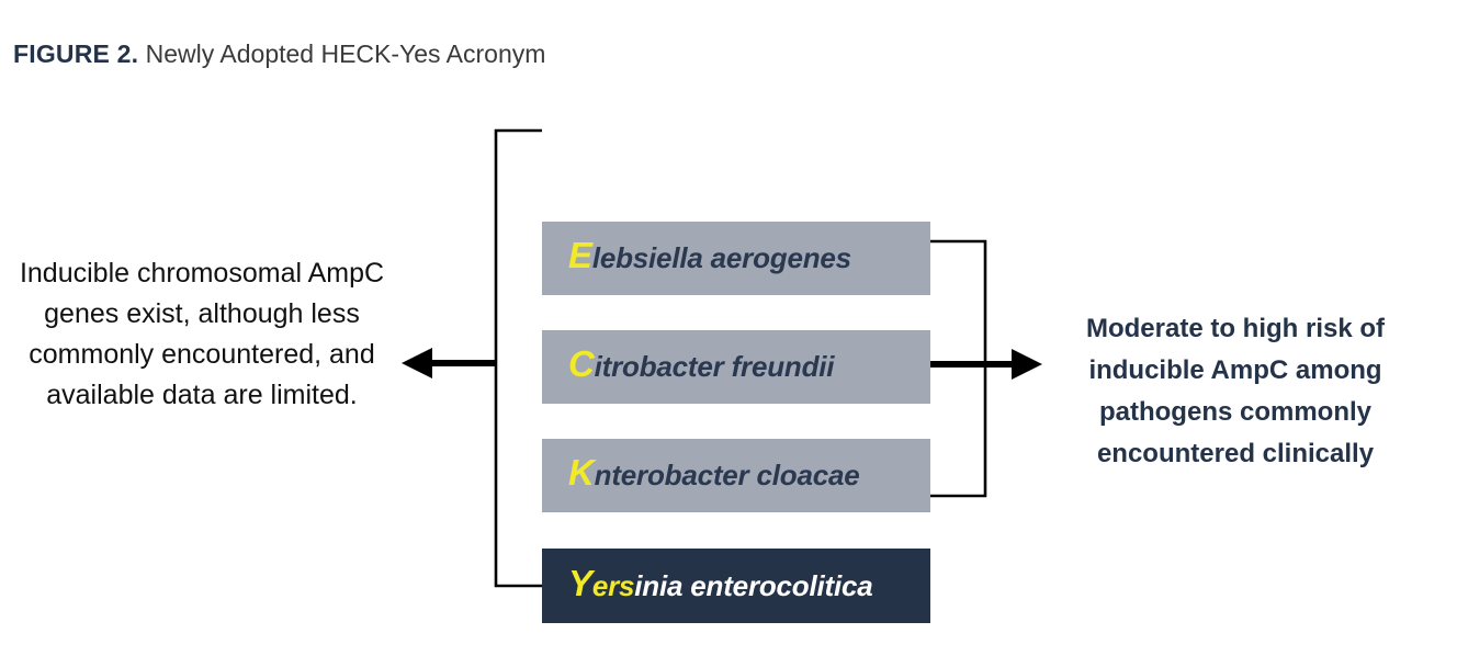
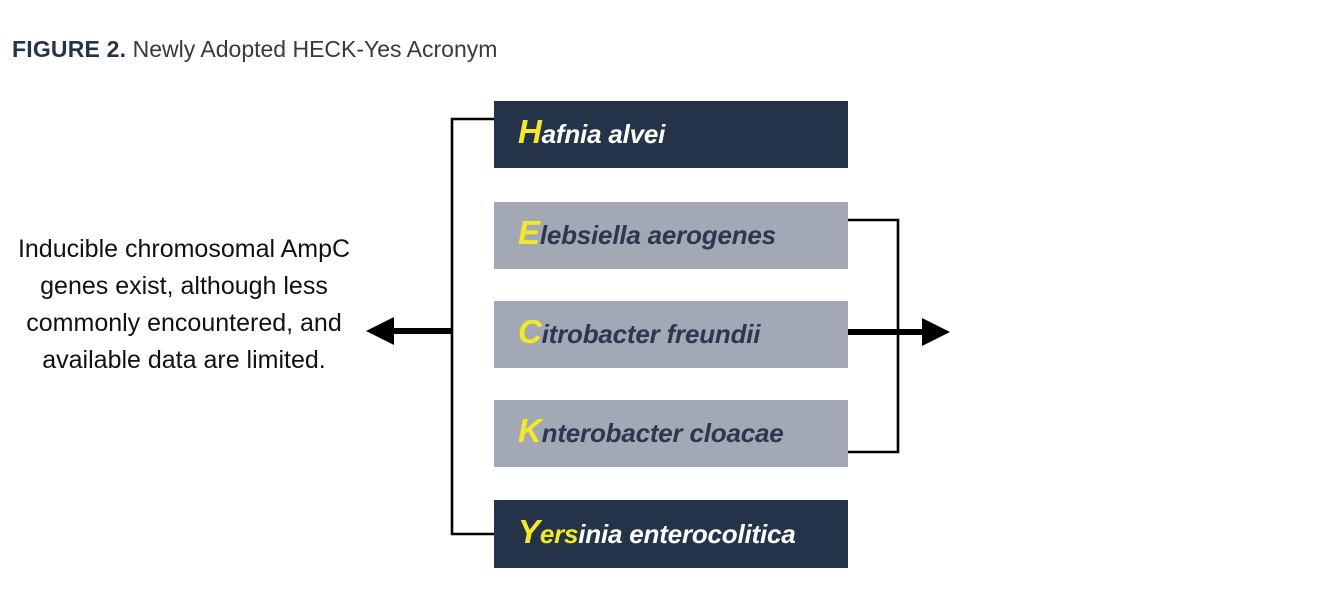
  FIGURE 2. Newly Adopted HECK-Yes Acronym
+ Hafnia alvei
  Elebsiella aerogenes
  Citrobacter freundii
  Knterobacter cloacae
  Yersinia enterocolitica
  Inducible chromosomal AmpC genes exist, although less commonly encountered, and available data are limited.
- Moderate to high risk of inducible AmpC among pathogens commonly encountered clinically
